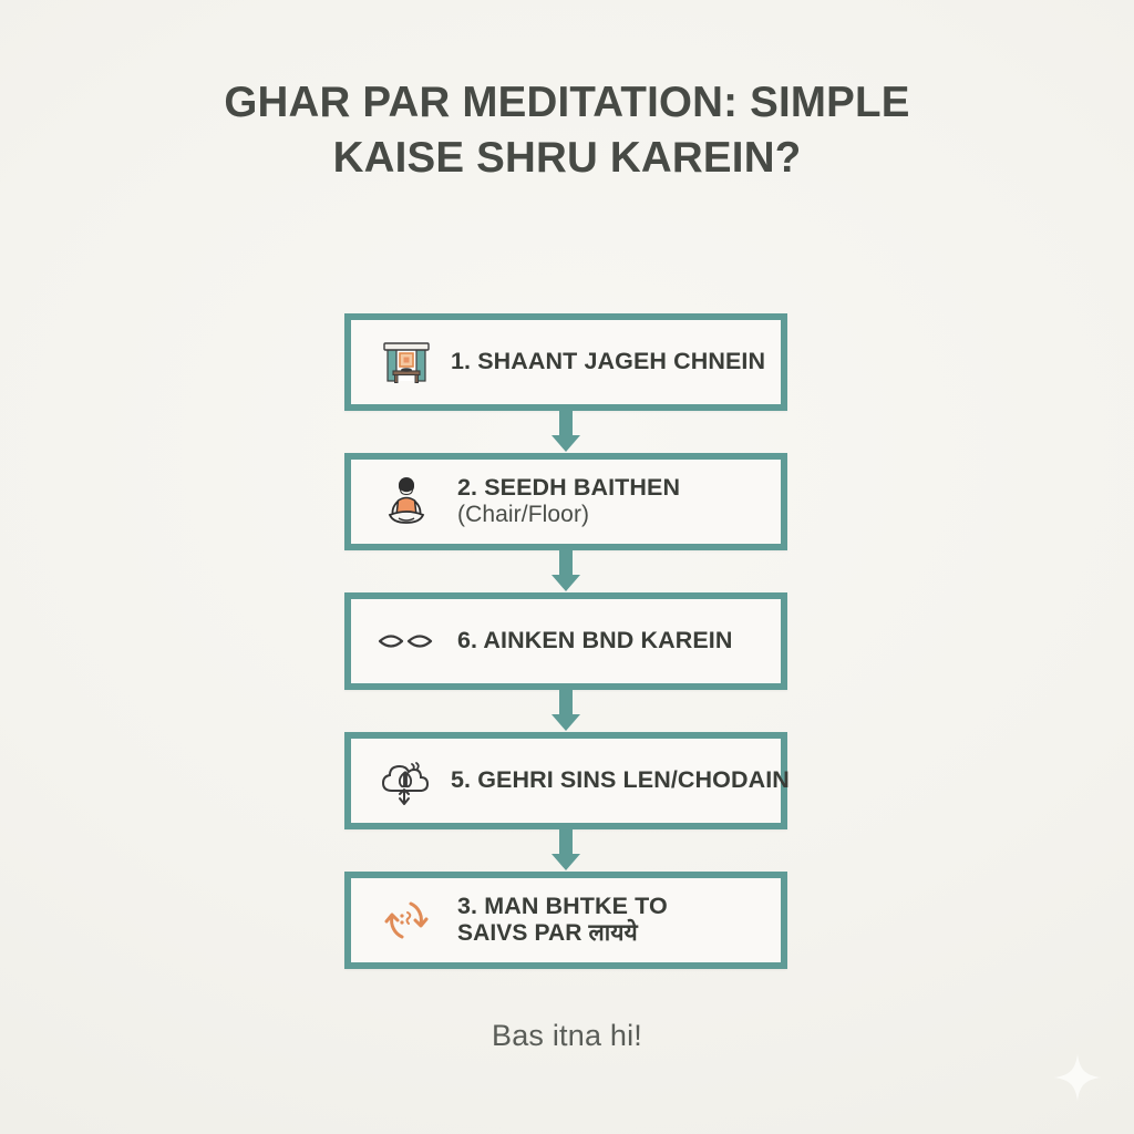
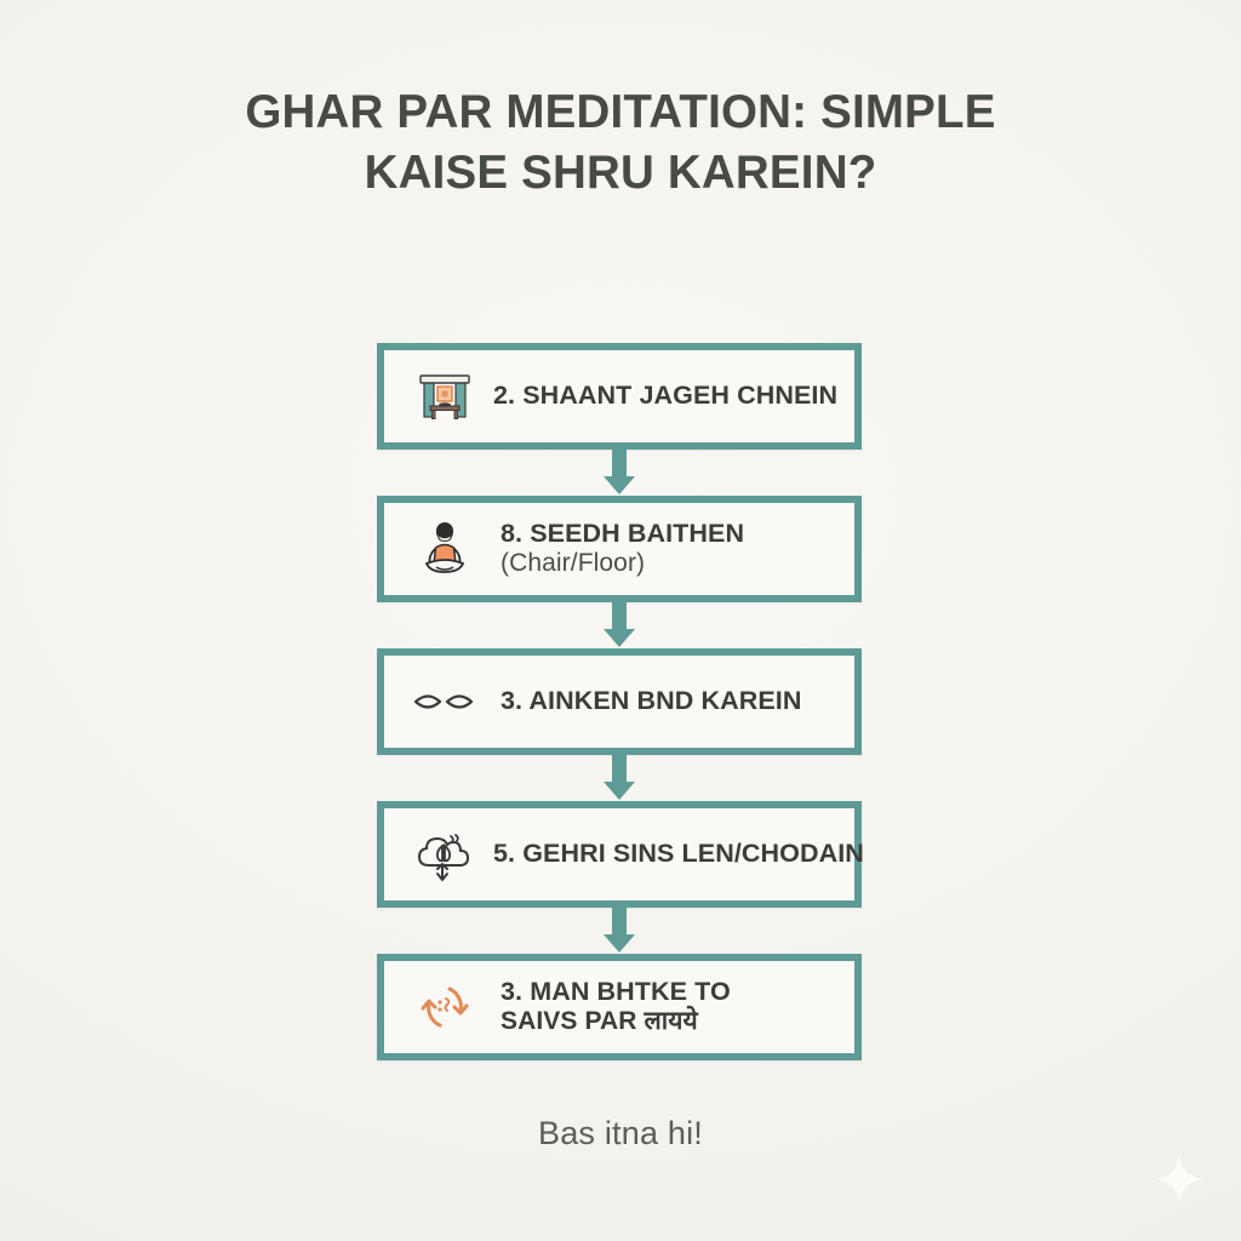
  GHAR PAR MEDITATION: SIMPLE
  KAISE SHRU KAREIN?
- 1. SHAANT JAGEH CHNEIN
+ 2. SHAANT JAGEH CHNEIN
- 2. SEEDH BAITHEN
+ 8. SEEDH BAITHEN
  (Chair/Floor)
- 6. AINKEN BND KAREIN
+ 3. AINKEN BND KAREIN
  5. GEHRI SINS LEN/CHODAIN
  3. MAN BHTKE TO
  SAIVS PAR लायये
  Bas itna hi!
